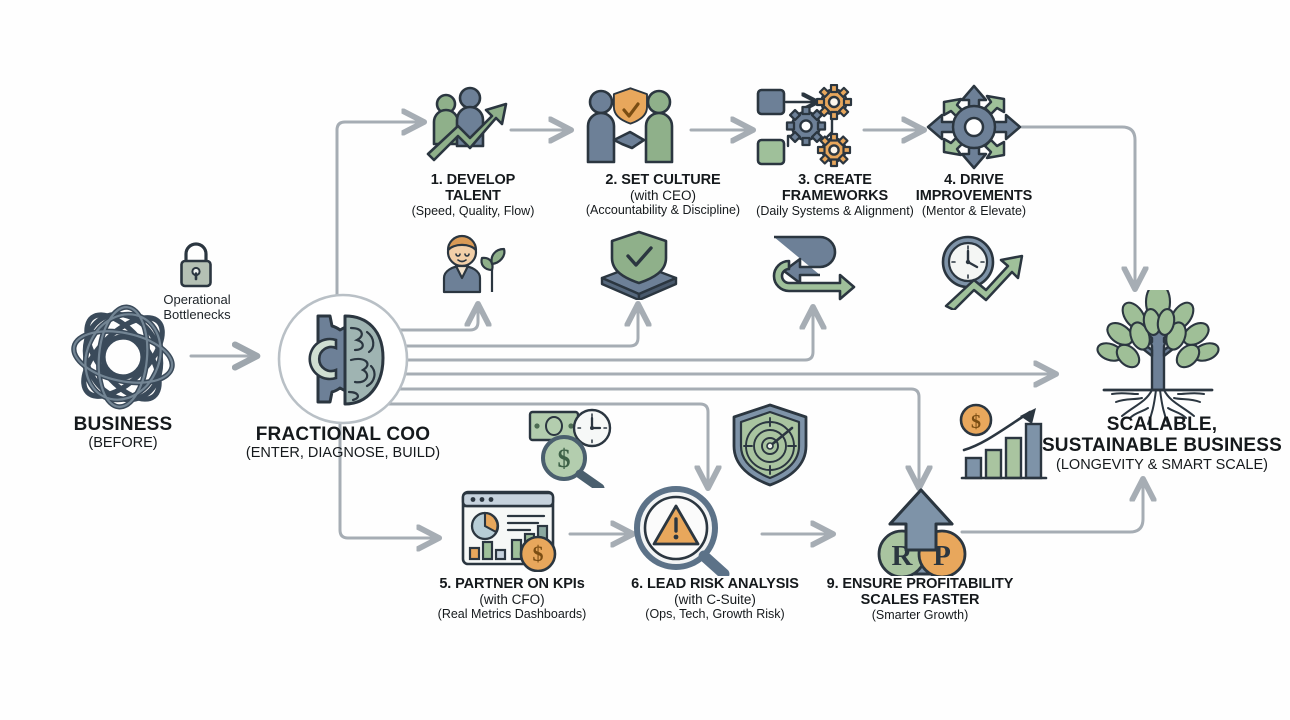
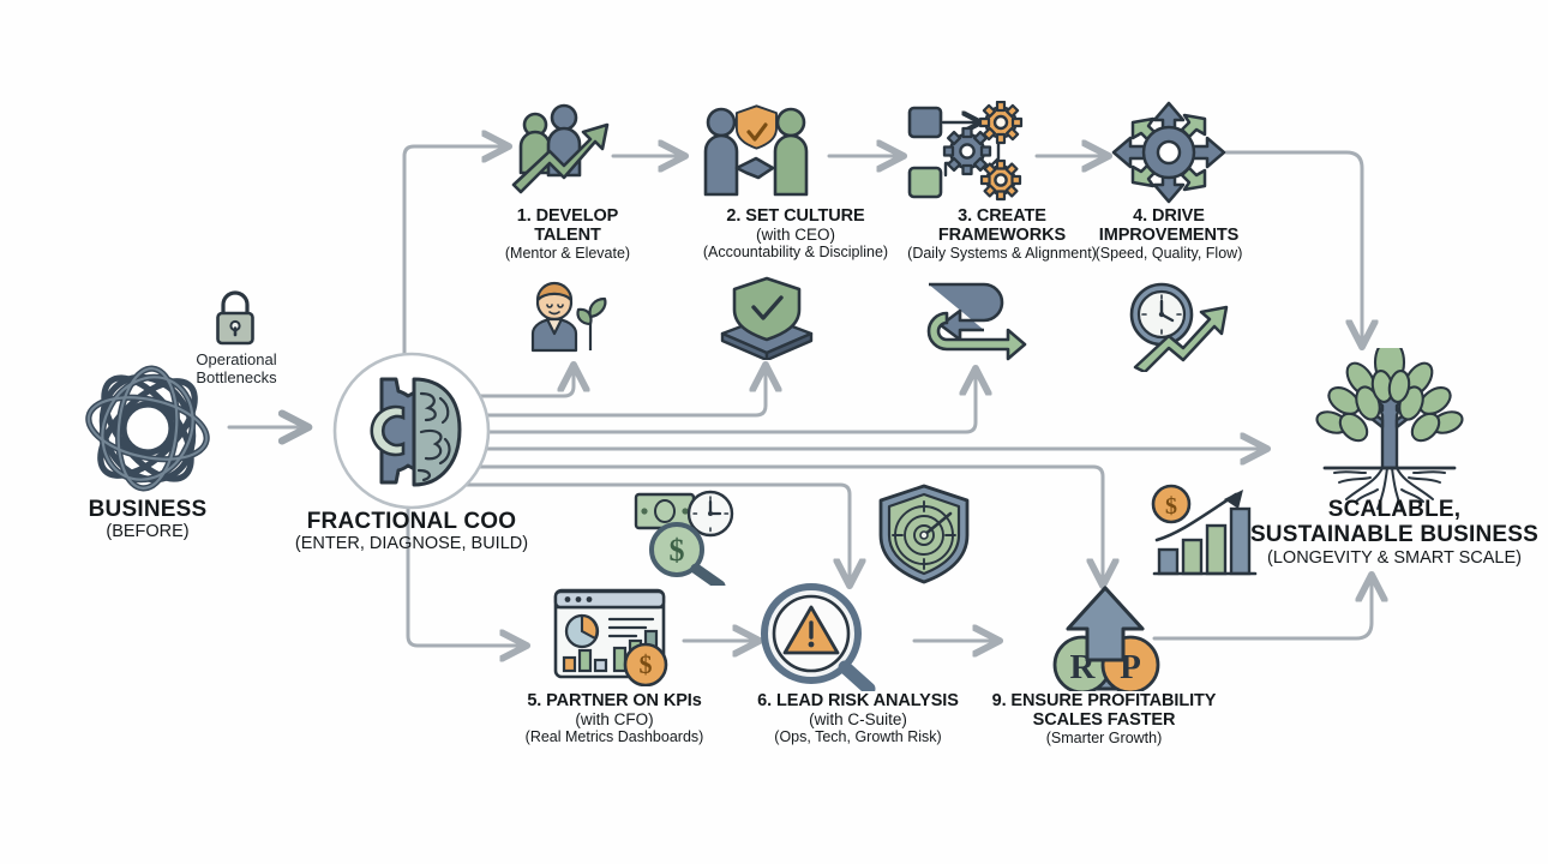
  BUSINESS
  (BEFORE)
  Operational
  Bottlenecks
  FRACTIONAL COO
  (ENTER, DIAGNOSE, BUILD)
  1. DEVELOP
  TALENT
- (Speed, Quality, Flow)
+ (Mentor & Elevate)
  2. SET CULTURE
  (with CEO)
  (Accountability & Discipline)
  3. CREATE
  FRAMEWORKS
  (Daily Systems & Alignment)
  4. DRIVE
  IMPROVEMENTS
- (Mentor & Elevate)
+ (Speed, Quality, Flow)
  $
  5. PARTNER ON KPIs
  (with CFO)
  (Real Metrics Dashboards)
  $
  6. LEAD RISK ANALYSIS
  (with C-Suite)
  (Ops, Tech, Growth Risk)
  R
  P
  9. ENSURE PROFITABILITY
  SCALES FASTER
  (Smarter Growth)
  $
  SCALABLE,
  SUSTAINABLE BUSINESS
  (LONGEVITY & SMART SCALE)
